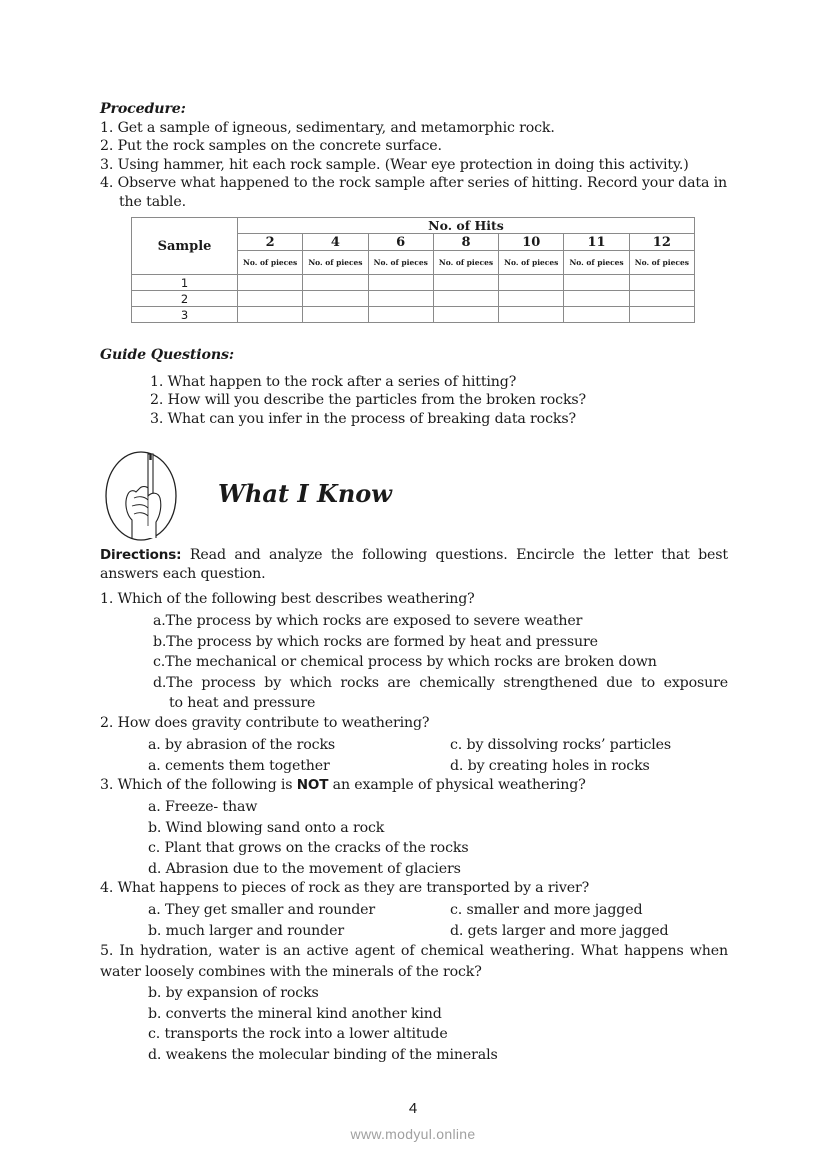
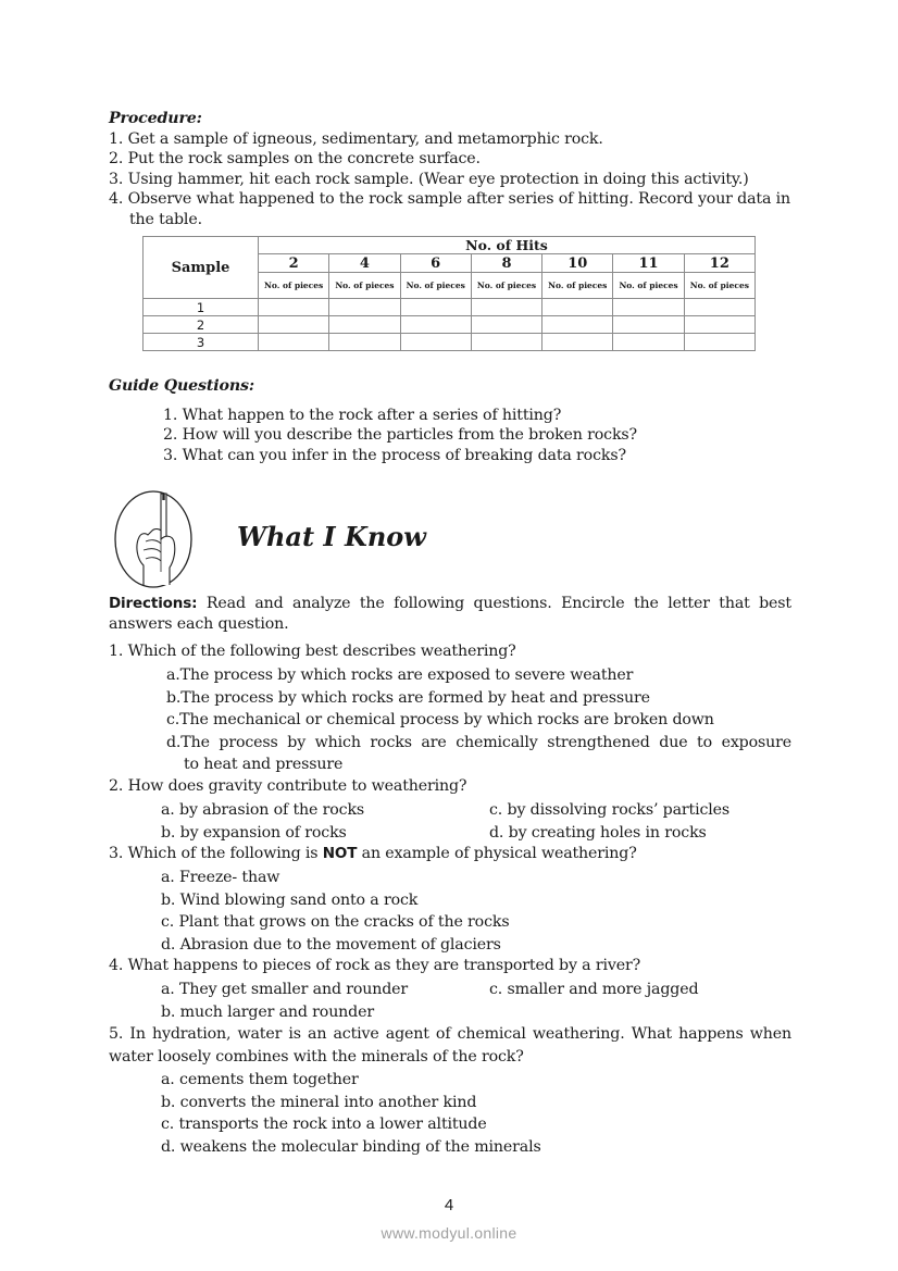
  Procedure:
  1. Get a sample of igneous, sedimentary, and metamorphic rock.
  2. Put the rock samples on the concrete surface.
  3. Using hammer, hit each rock sample. (Wear eye protection in doing this activity.)
  4. Observe what happened to the rock sample after series of hitting. Record your data in the table.
  Sample	No. of Hits
  2	4	6	8	10	11	12
  No. of pieces	No. of pieces	No. of pieces	No. of pieces	No. of pieces	No. of pieces	No. of pieces
  1
  2
  3
  Guide Questions:
  1. What happen to the rock after a series of hitting?
  2. How will you describe the particles from the broken rocks?
  3. What can you infer in the process of breaking data rocks?
  What I Know
  Directions: Read and analyze the following questions. Encircle the letter that best answers each question.
  1. Which of the following best describes weathering?
  a.The process by which rocks are exposed to severe weather
  b.The process by which rocks are formed by heat and pressure
  c.The mechanical or chemical process by which rocks are broken down
  d.The process by which rocks are chemically strengthened due to exposure
  to heat and pressure
  2. How does gravity contribute to weathering?
  a. by abrasion of the rocks
  c. by dissolving rocks’ particles
- a. cements them together
+ b. by expansion of rocks
  d. by creating holes in rocks
  3. Which of the following is NOT an example of physical weathering?
  a. Freeze- thaw
  b. Wind blowing sand onto a rock
  c. Plant that grows on the cracks of the rocks
  d. Abrasion due to the movement of glaciers
  4. What happens to pieces of rock as they are transported by a river?
  a. They get smaller and rounder
  c. smaller and more jagged
  b. much larger and rounder
- d. gets larger and more jagged
  5. In hydration, water is an active agent of chemical weathering. What happens when water loosely combines with the minerals of the rock?
- b. by expansion of rocks
+ a. cements them together
- b. converts the mineral kind another kind
+ b. converts the mineral into another kind
  c. transports the rock into a lower altitude
  d. weakens the molecular binding of the minerals
  4
  www.modyul.online
